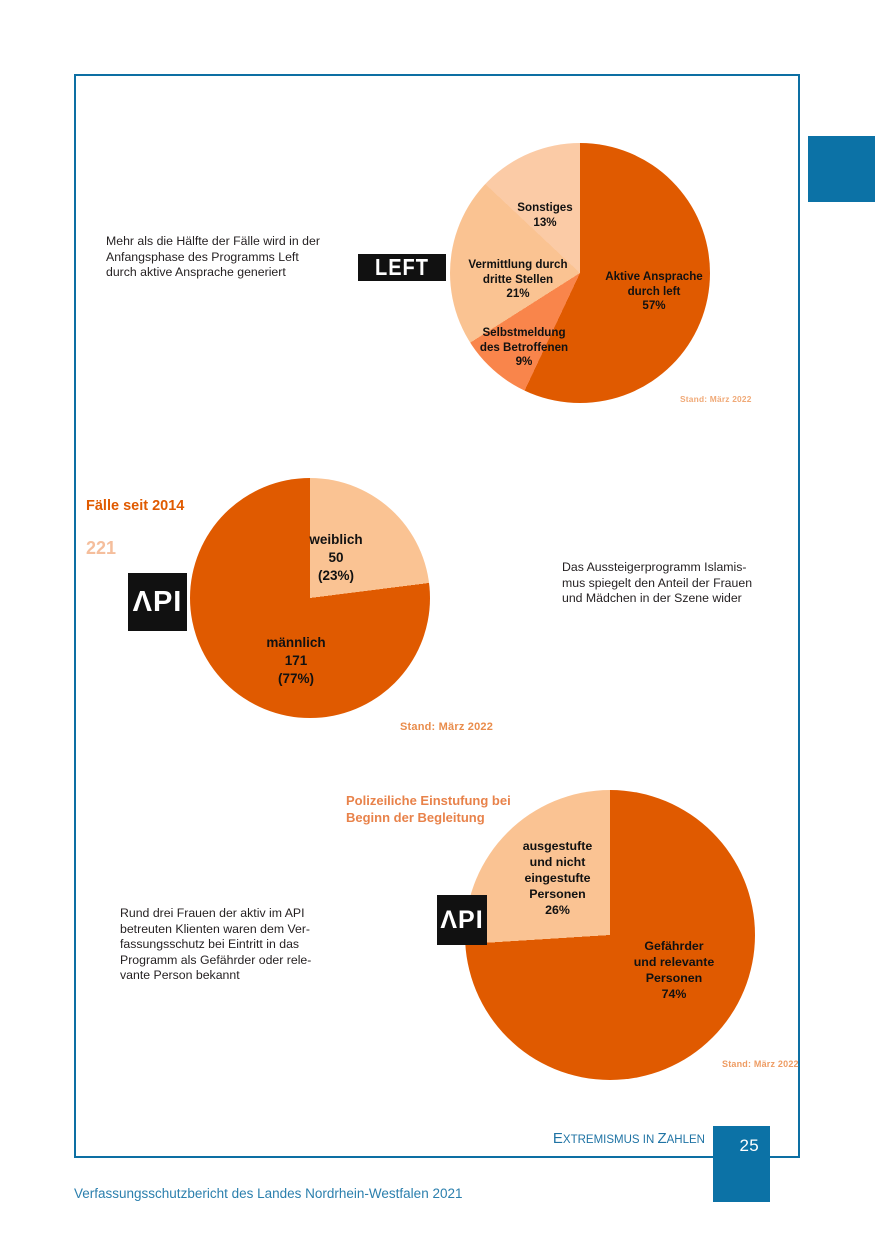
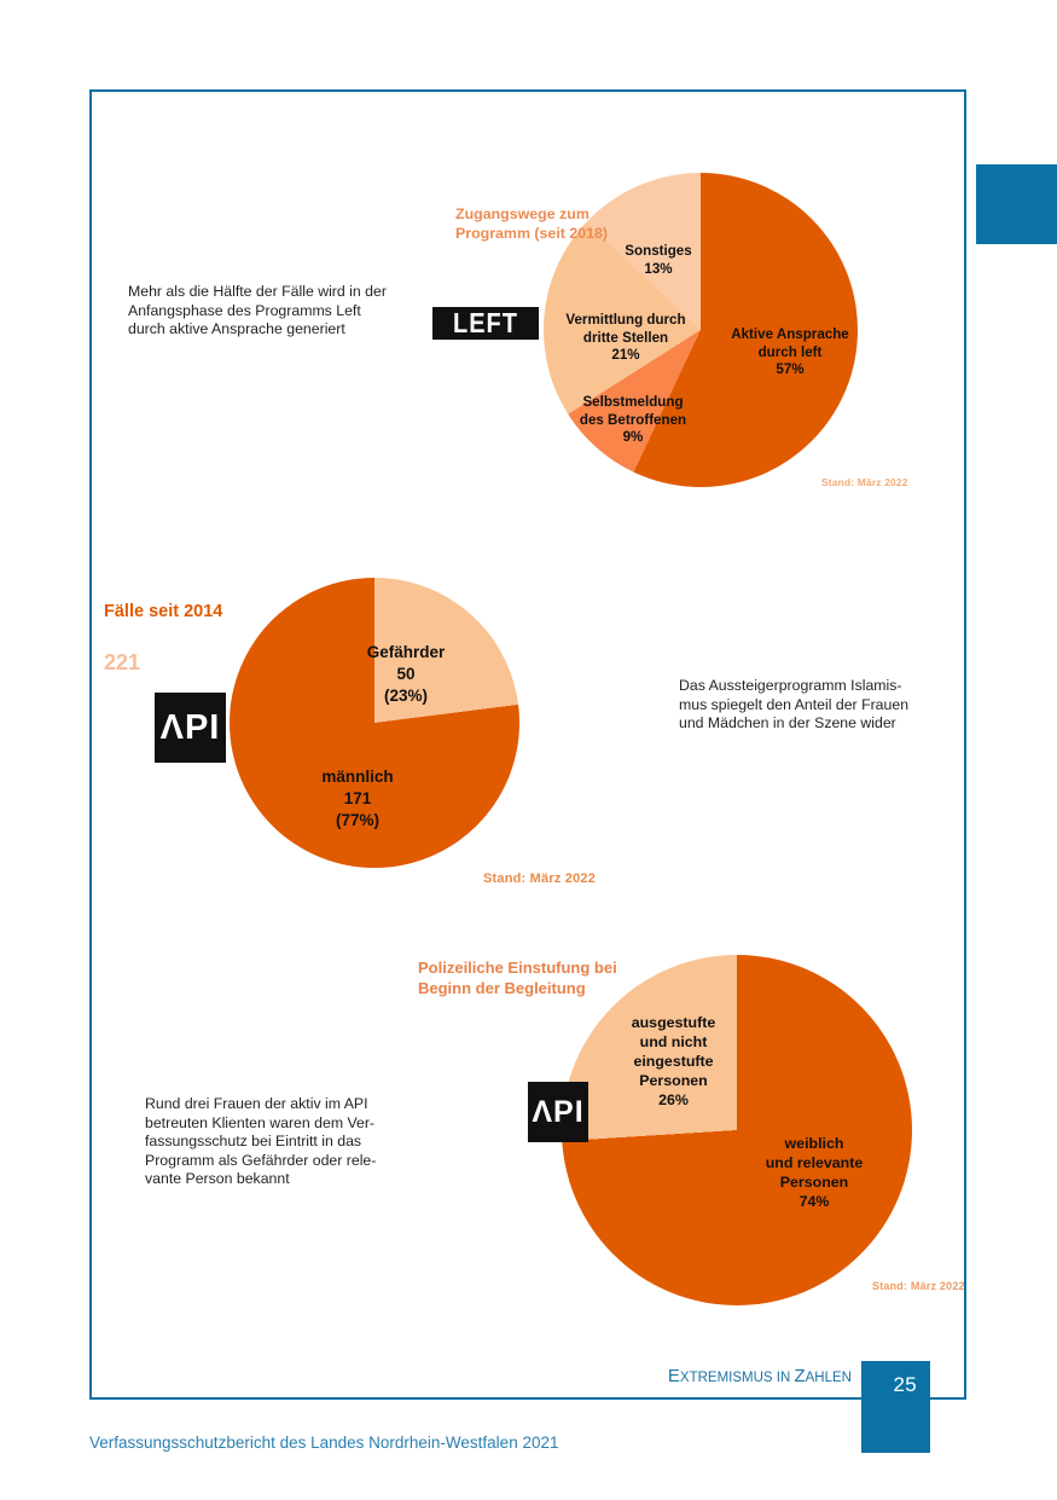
+ Zugangswege zum
+ Programm (seit 2018)
  Aktive Ansprache
  durch left
  57%
  Selbstmeldung
  des Betroffenen
  9%
  Vermittlung durch
  dritte Stellen
  21%
  Sonstiges
  13%
  LEFT
  Stand: März 2022
  Mehr als die Hälfte der Fälle wird in der
  Anfangsphase des Programms Left
  durch aktive Ansprache generiert
  Fälle seit 2014
  221
- weiblich
+ Gefährder
  50
  (23%)
  männlich
  171
  (77%)
  ΛPI
  Stand: März 2022
  Das Aussteigerprogramm Islamis-
  mus spiegelt den Anteil der Frauen
  und Mädchen in der Szene wider
  Polizeiliche Einstufung bei
  Beginn der Begleitung
  ausgestufte
  und nicht
  eingestufte
  Personen
  26%
- Gefährder
+ weiblich
  und relevante
  Personen
  74%
  ΛPI
  Stand: März 2022
  Rund drei Frauen der aktiv im API
  betreuten Klienten waren dem Ver-
  fassungsschutz bei Eintritt in das
  Programm als Gefährder oder rele-
  vante Person bekannt
  EXTREMISMUS IN ZAHLEN
  25
  Verfassungsschutzbericht des Landes Nordrhein-Westfalen 2021
